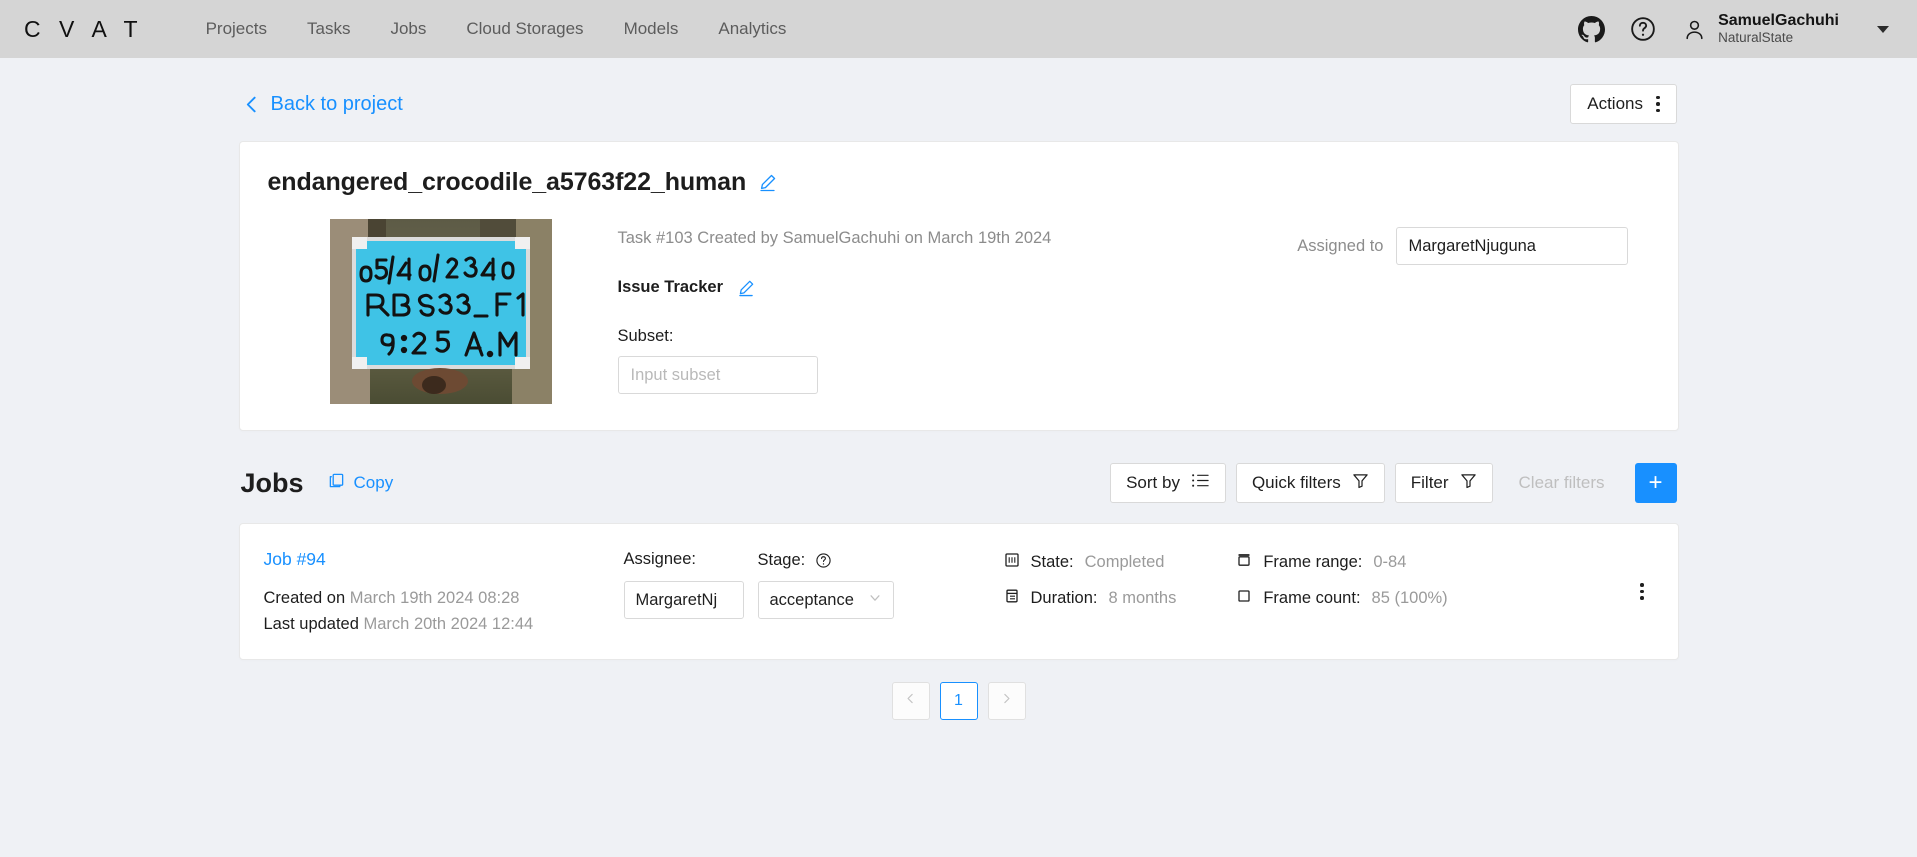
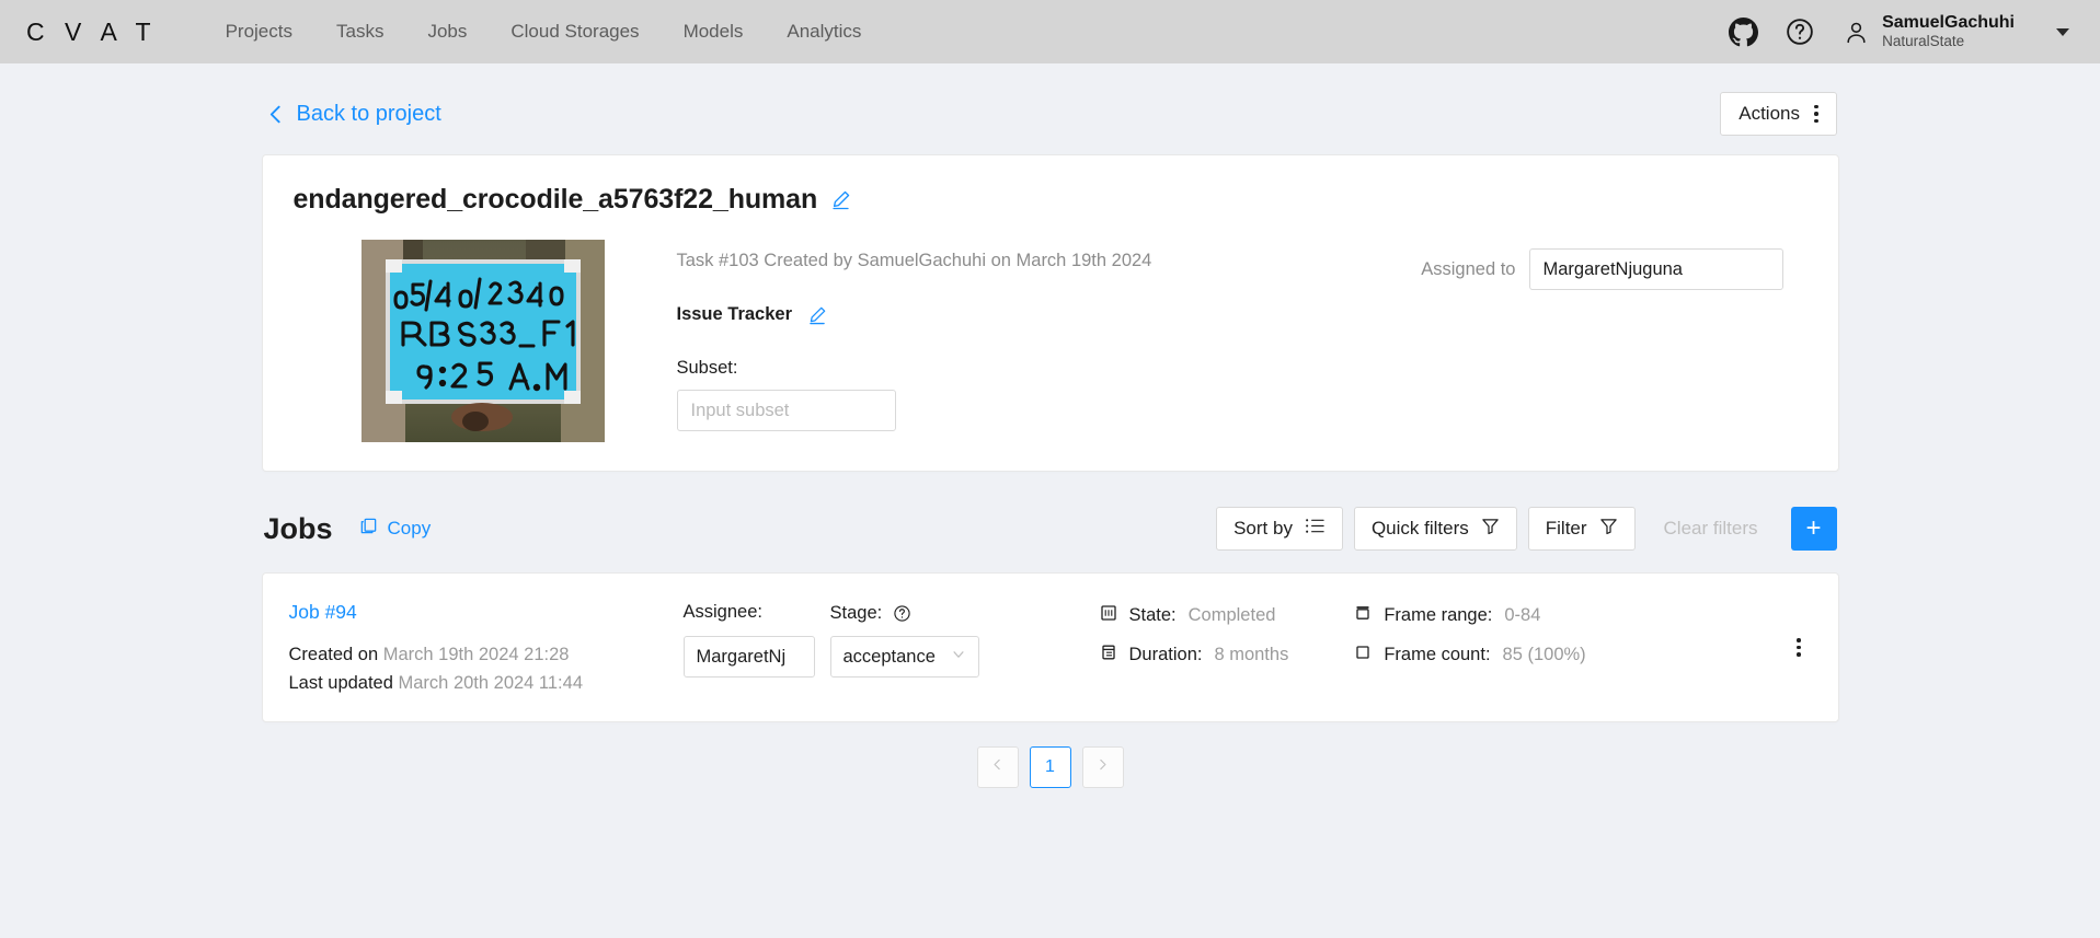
  C V A T
  Projects
  Tasks
  Jobs
  Cloud Storages
  Models
  Analytics
  SamuelGachuhi
  NaturalState
  Back to project
  Actions
  endangered_crocodile_a5763f22_human
  Task #103 Created by SamuelGachuhi on March 19th 2024
  Issue Tracker
  Subset:
  Input subset
  Assigned to
  MargaretNjuguna
  Jobs
  Copy
  Sort by
  Quick filters
  Filter
  Clear filters
  +
  Job #94
- Created on March 19th 2024 08:28
+ Created on March 19th 2024 21:28
- Last updated March 20th 2024 12:44
+ Last updated March 20th 2024 11:44
  Assignee:
  MargaretNj
  Stage:
  acceptance
  State:
  Completed
  Duration:
  8 months
  Frame range:
  0-84
  Frame count:
  85 (100%)
  1
